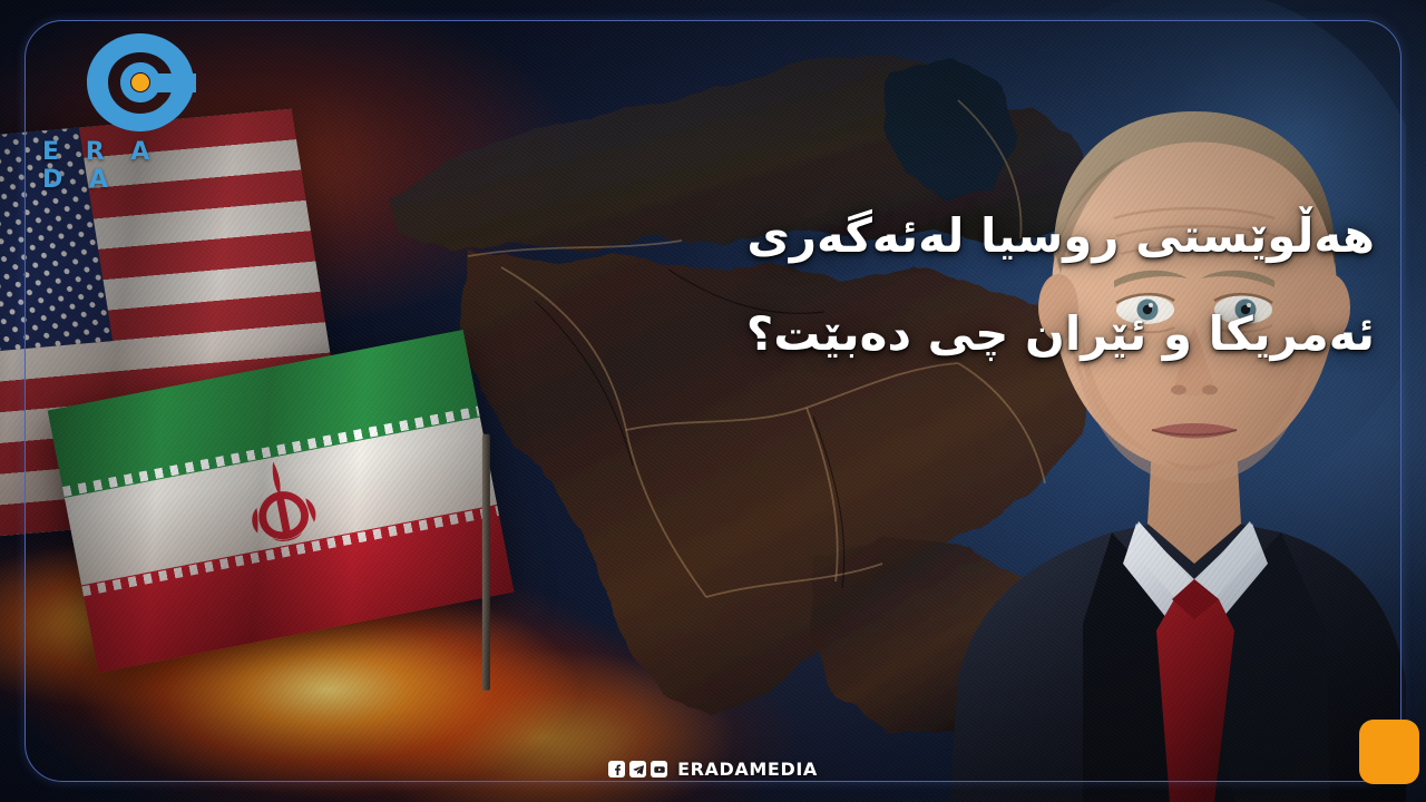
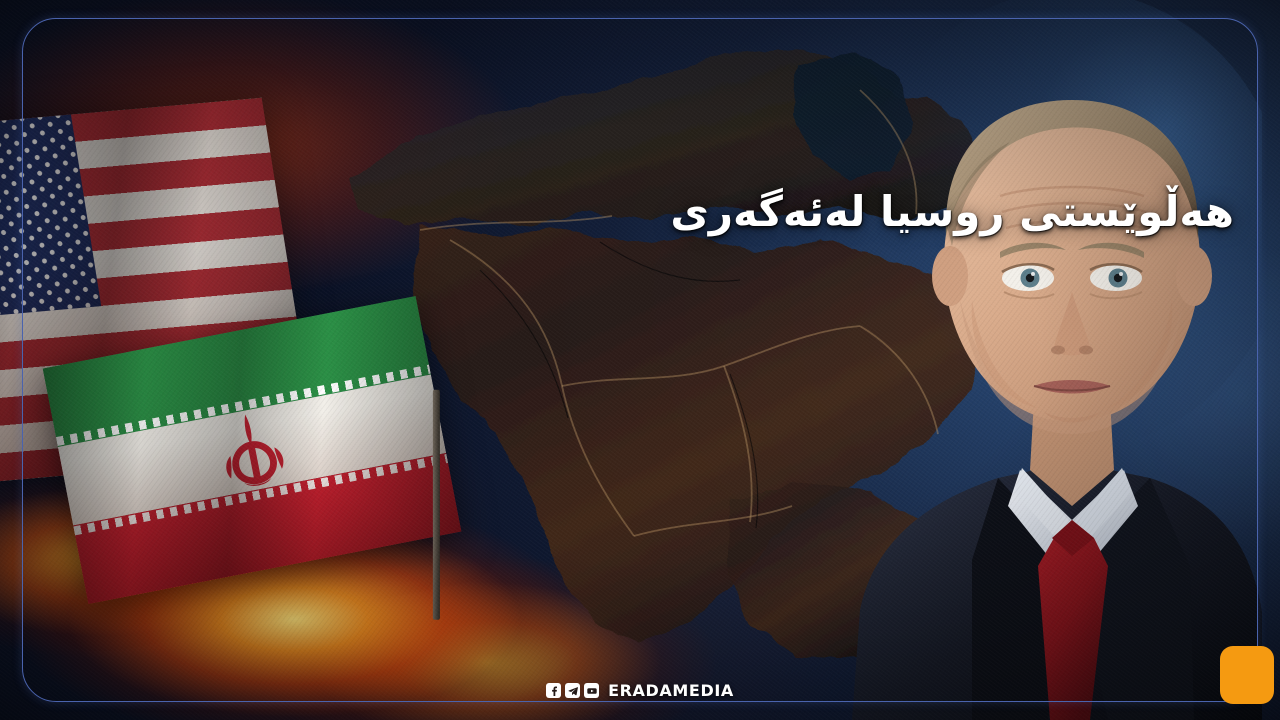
  هەڵوێستی روسیا لەئەگەری
- ئەمریکا و ئێران چی دەبێت؟
- E R A D A
  ERADAMEDIA
